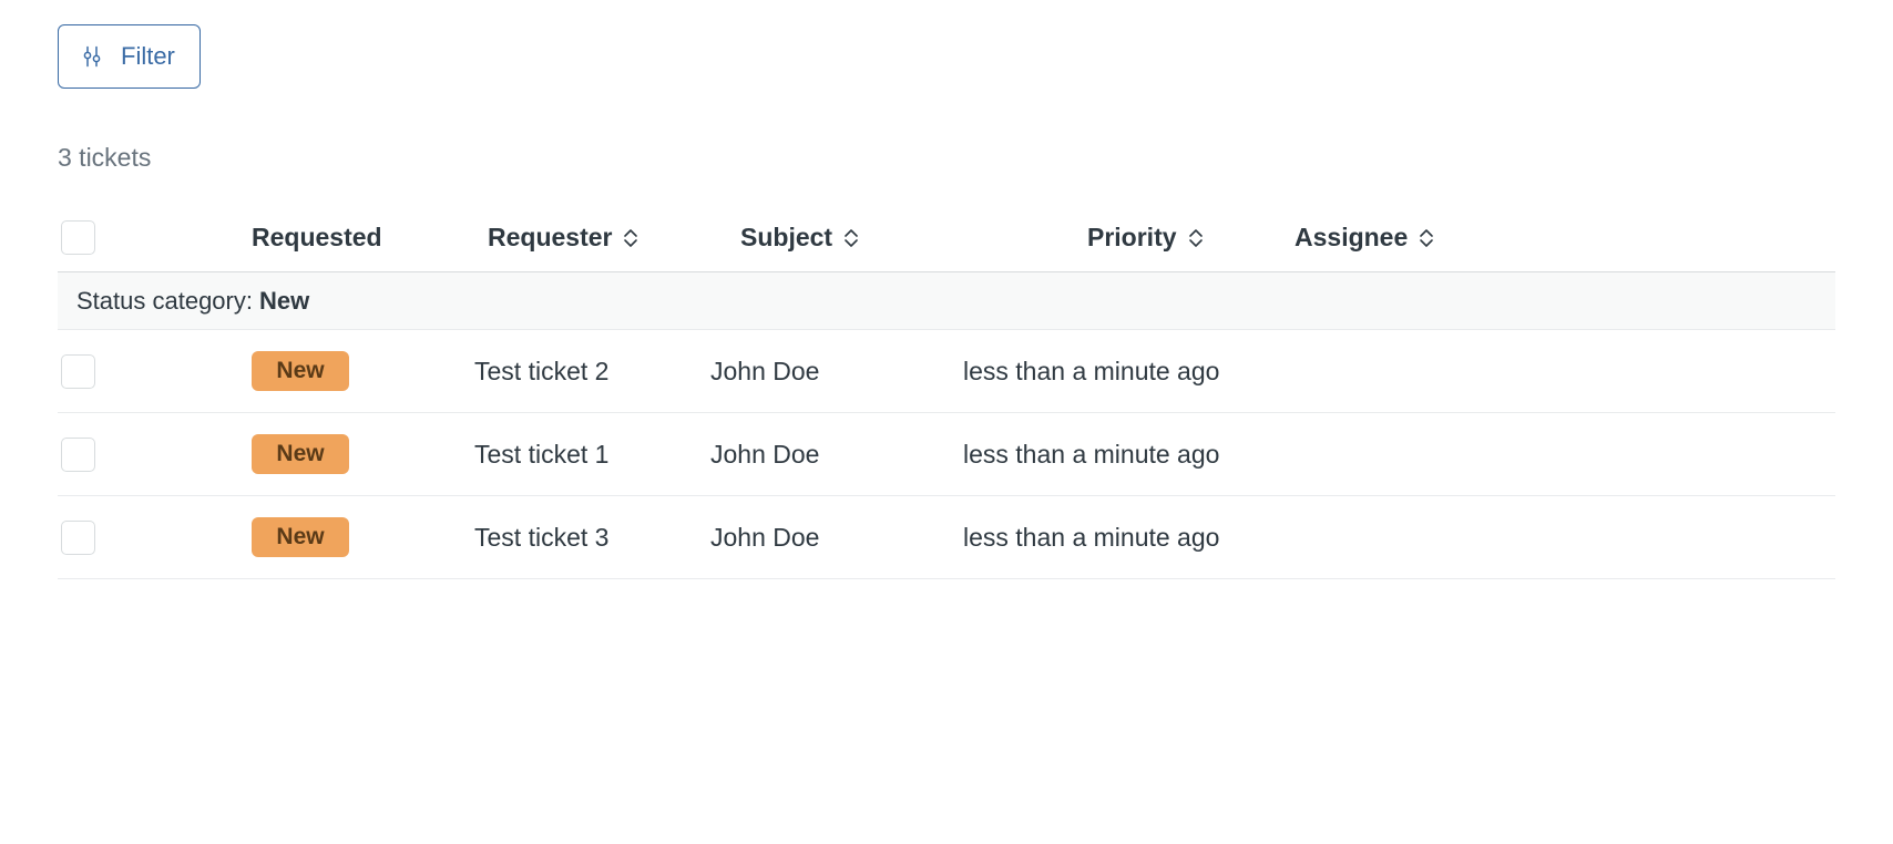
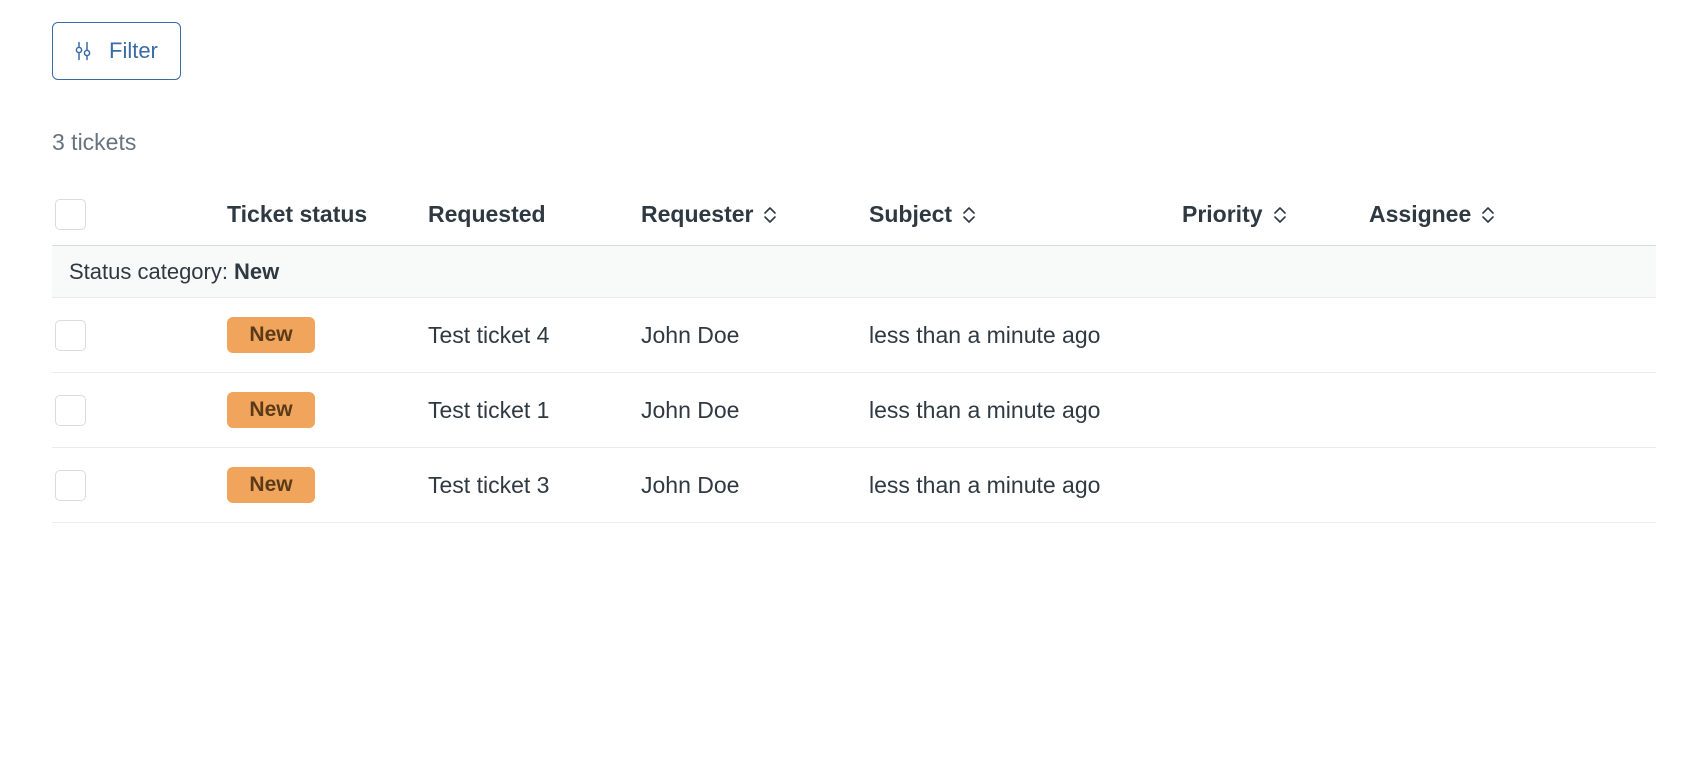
  Filter
  3 tickets
+ Ticket status
  Requested
  Requester
  Subject
  Priority
  Assignee
  Status category:
  New
  New
- Test ticket 2
+ Test ticket 4
  John Doe
  less than a minute ago
  New
  Test ticket 1
  John Doe
  less than a minute ago
  New
  Test ticket 3
  John Doe
  less than a minute ago
